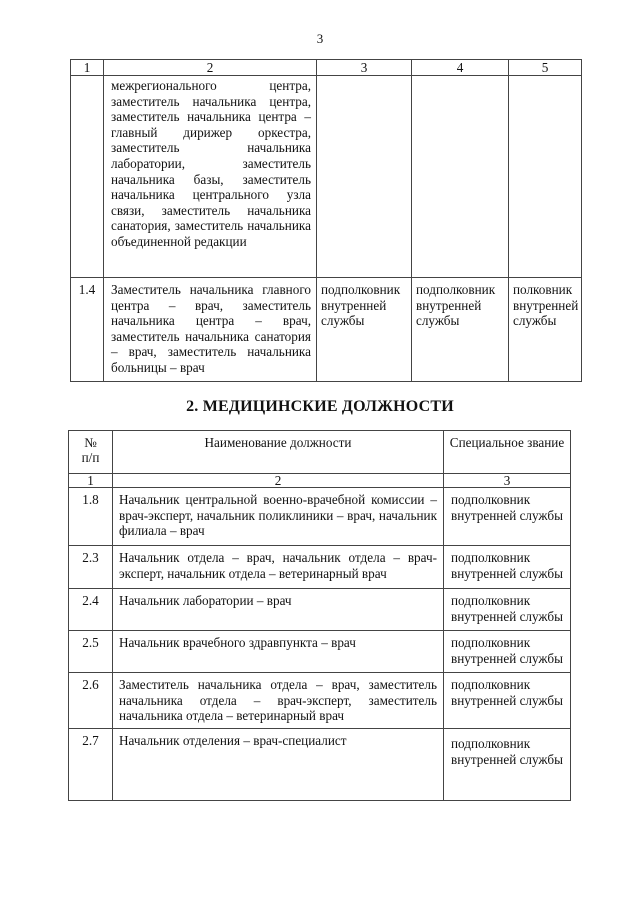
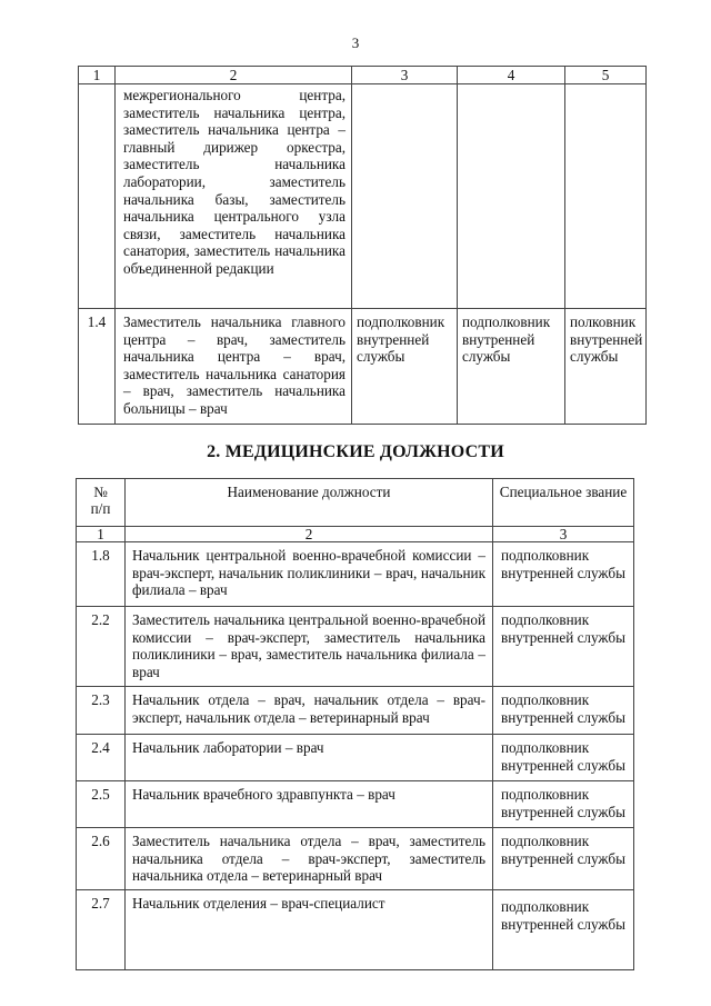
  3
  1	2	3	4	5
  	межрегионального центра, заместитель начальника центра, заместитель начальника центра – главный дирижер оркестра, заместитель начальника лаборатории, заместитель начальника базы, заместитель начальника центрального узла связи, заместитель начальника санатория, заместитель начальника объединенной редакции
  1.4	Заместитель начальника главного центра – врач, заместитель начальника центра – врач, заместитель начальника санатория – врач, заместитель начальника больницы – врач	подполковник внутренней службы	подполковник внутренней службы	полковник внутренней службы
  2. МЕДИЦИНСКИЕ ДОЛЖНОСТИ
  № п/п	Наименование должности	Специальное звание
  1	2	3
  1.8	Начальник центральной военно-врачебной комиссии – врач-эксперт, начальник поликлиники – врач, начальник филиала – врач	подполковник внутренней службы
+ 2.2	Заместитель начальника центральной военно-врачебной комиссии – врач-эксперт, заместитель начальника поликлиники – врач, заместитель начальника филиала – врач	подполковник внутренней службы
  2.3	Начальник отдела – врач, начальник отдела – врач-эксперт, начальник отдела – ветеринарный врач	подполковник внутренней службы
  2.4	Начальник лаборатории – врач	подполковник внутренней службы
  2.5	Начальник врачебного здравпункта – врач	подполковник внутренней службы
  2.6	Заместитель начальника отдела – врач, заместитель начальника отдела – врач-эксперт, заместитель начальника отдела – ветеринарный врач	подполковник внутренней службы
  2.7	Начальник отделения – врач-специалист	подполковник внутренней службы
